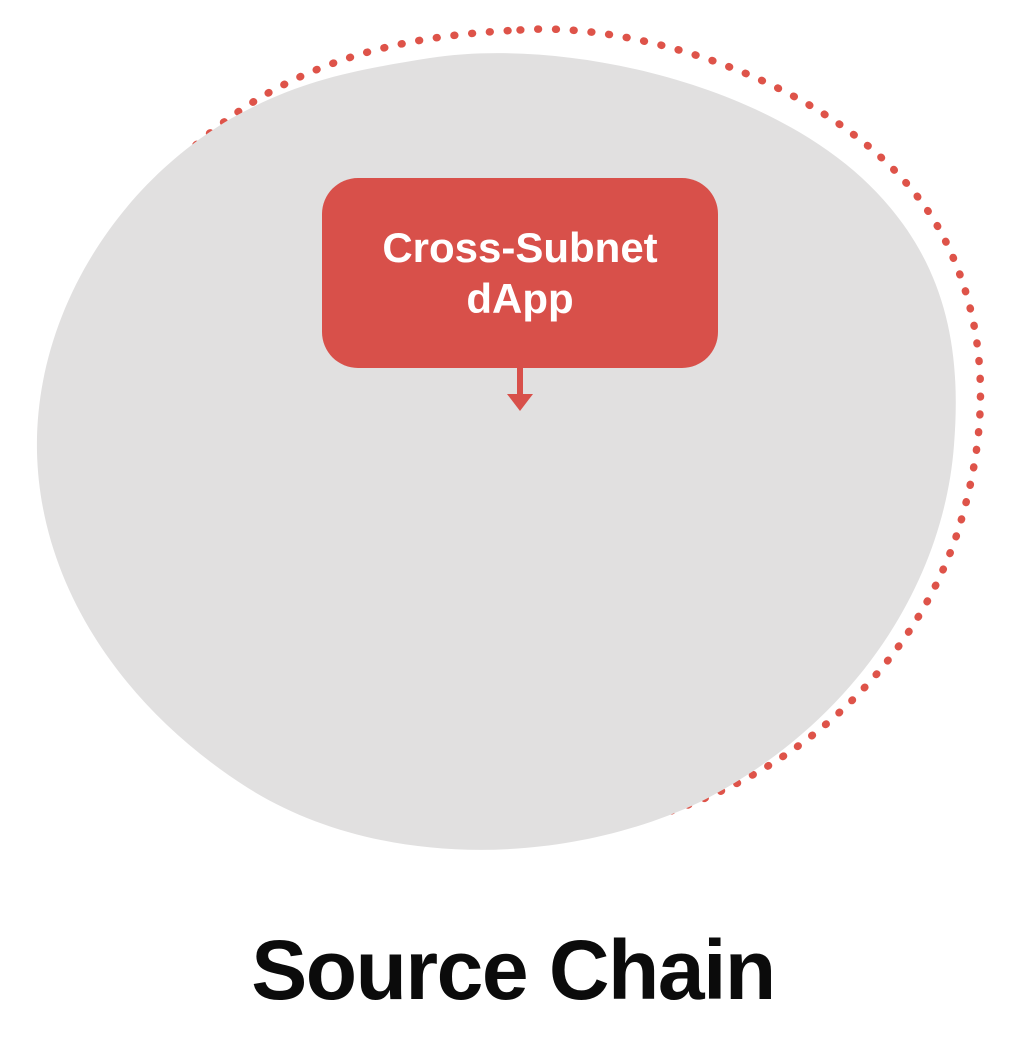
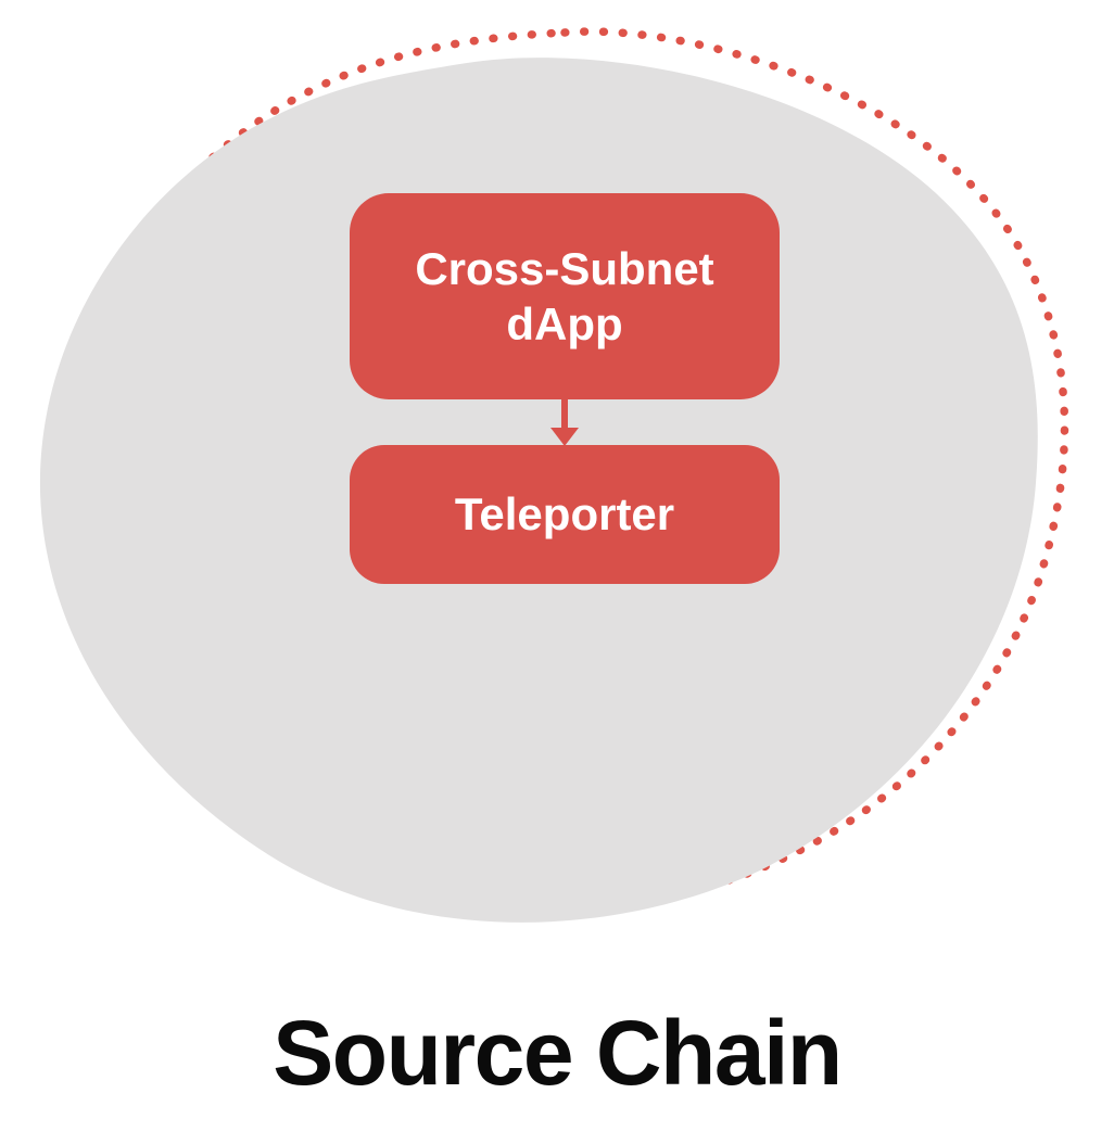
  Cross-Subnet dApp
+ Teleporter
  Source Chain
